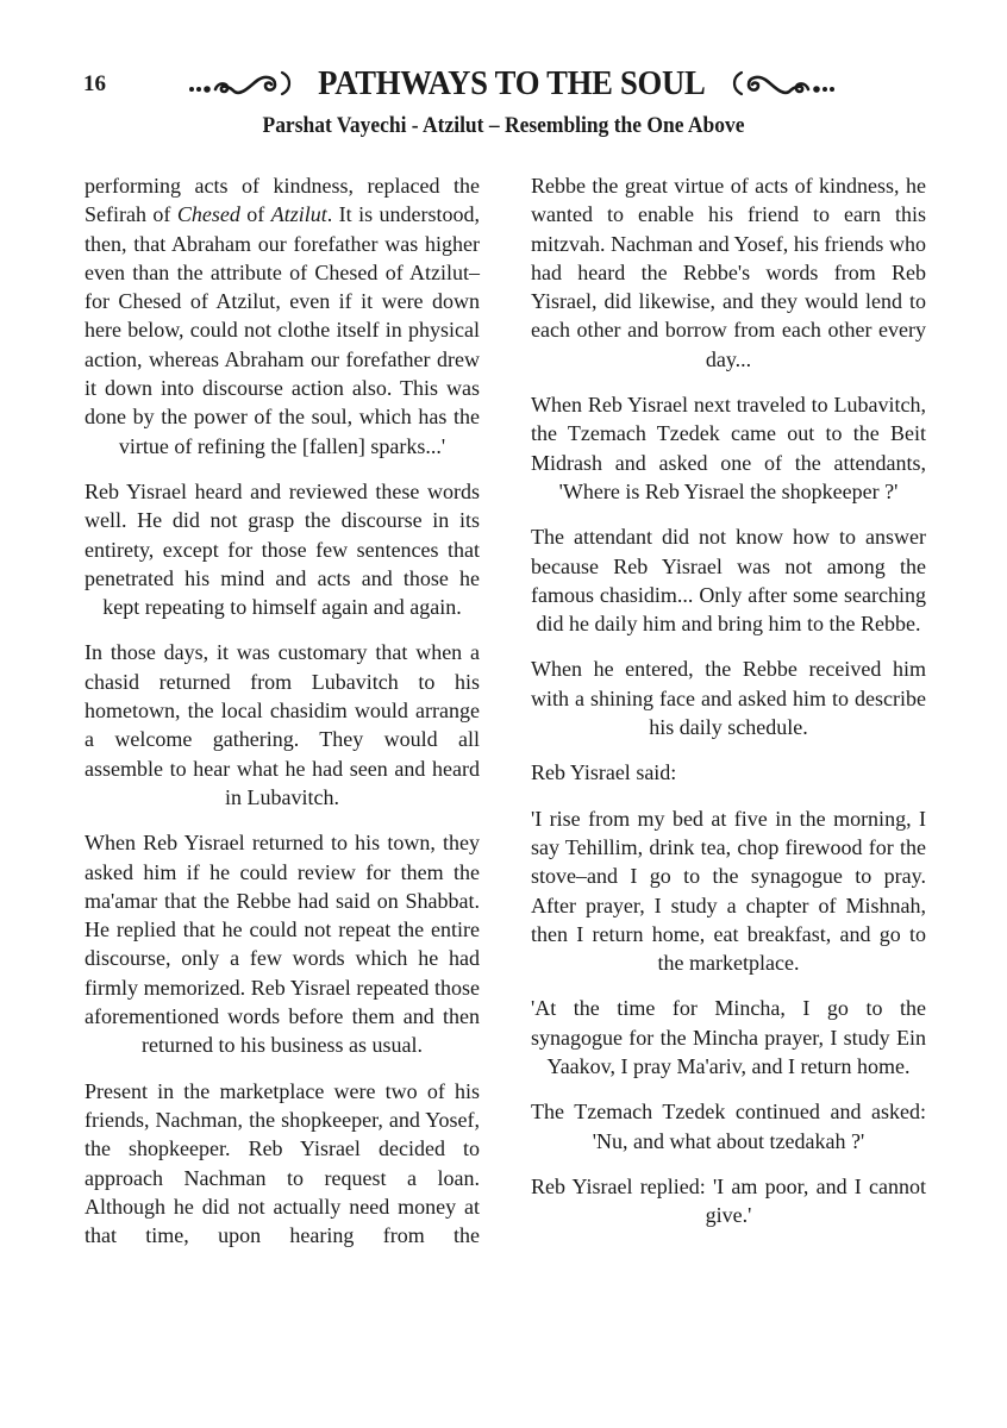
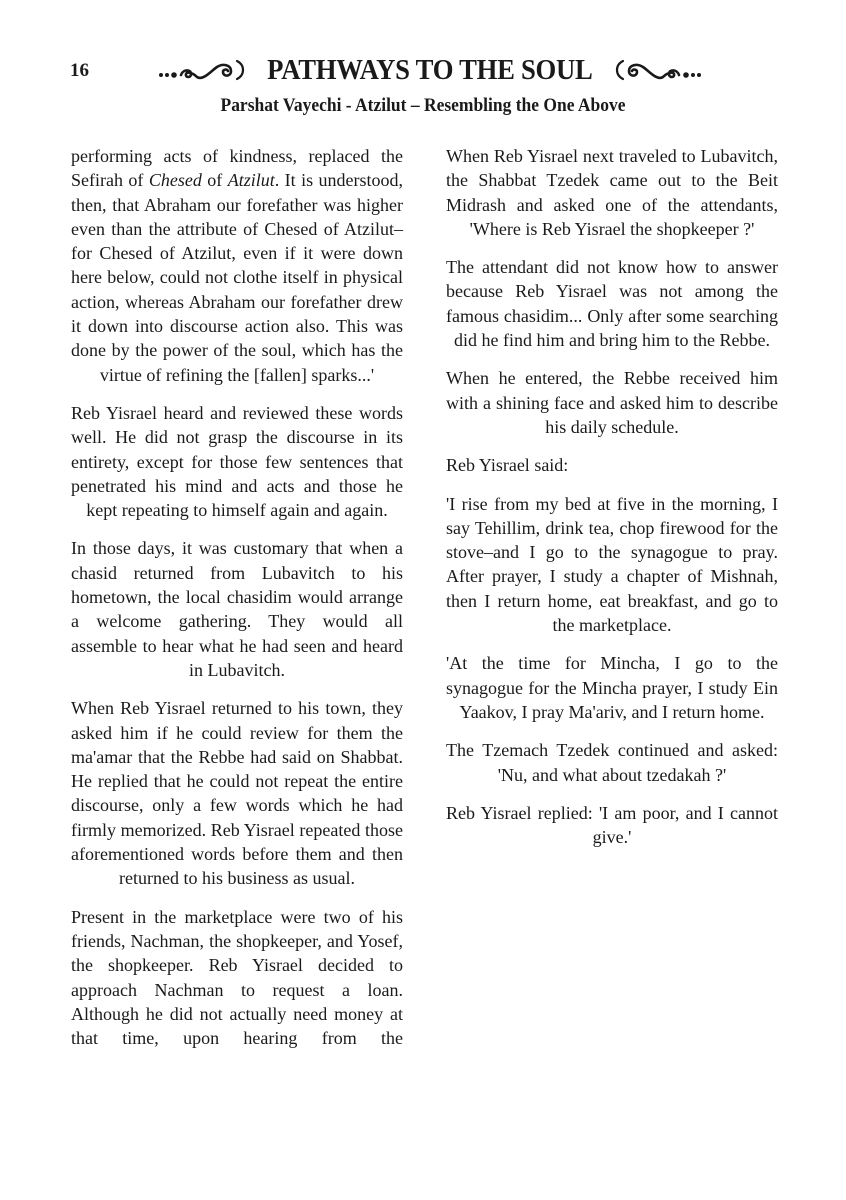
  16
  PATHWAYS TO THE SOUL
  Parshat Vayechi - Atzilut – Resembling the One Above
  performing acts of kindness, replaced the Sefirah of Chesed of Atzilut. It is understood, then, that Abraham our forefather was higher even than the attribute of Chesed of Atzilut–for Chesed of Atzilut, even if it were down here below, could not clothe itself in physical action, whereas Abraham our forefather drew it down into discourse action also. This was done by the power of the soul, which has the virtue of refining the [fallen] sparks...'
  Reb Yisrael heard and reviewed these words well. He did not grasp the discourse in its entirety, except for those few sentences that penetrated his mind and acts and those he kept repeating to himself again and again.
  In those days, it was customary that when a chasid returned from Lubavitch to his hometown, the local chasidim would arrange a welcome gathering. They would all assemble to hear what he had seen and heard in Lubavitch.
  When Reb Yisrael returned to his town, they asked him if he could review for them the ma'amar that the Rebbe had said on Shabbat. He replied that he could not repeat the entire discourse, only a few words which he had firmly memorized. Reb Yisrael repeated those aforementioned words before them and then returned to his business as usual.
  Present in the marketplace were two of his friends, Nachman, the shopkeeper, and Yosef, the shopkeeper. Reb Yisrael decided to approach Nachman to request a loan. Although he did not actually need money at that time, upon hearing from the
- Rebbe the great virtue of acts of kindness, he wanted to enable his friend to earn this mitzvah. Nachman and Yosef, his friends who had heard the Rebbe's words from Reb Yisrael, did likewise, and they would lend to each other and borrow from each other every day...
- When Reb Yisrael next traveled to Lubavitch, the Tzemach Tzedek came out to the Beit Midrash and asked one of the attendants, 'Where is Reb Yisrael the shopkeeper ?'
+ When Reb Yisrael next traveled to Lubavitch, the Shabbat Tzedek came out to the Beit Midrash and asked one of the attendants, 'Where is Reb Yisrael the shopkeeper ?'
- The attendant did not know how to answer because Reb Yisrael was not among the famous chasidim... Only after some searching did he daily him and bring him to the Rebbe.
+ The attendant did not know how to answer because Reb Yisrael was not among the famous chasidim... Only after some searching did he find him and bring him to the Rebbe.
  When he entered, the Rebbe received him with a shining face and asked him to describe his daily schedule.
  Reb Yisrael said:
  'I rise from my bed at five in the morning, I say Tehillim, drink tea, chop firewood for the stove–and I go to the synagogue to pray. After prayer, I study a chapter of Mishnah, then I return home, eat breakfast, and go to the marketplace.
  'At the time for Mincha, I go to the synagogue for the Mincha prayer, I study Ein Yaakov, I pray Ma'ariv, and I return home.
  The Tzemach Tzedek continued and asked: 'Nu, and what about tzedakah ?'
  Reb Yisrael replied: 'I am poor, and I cannot give.'
